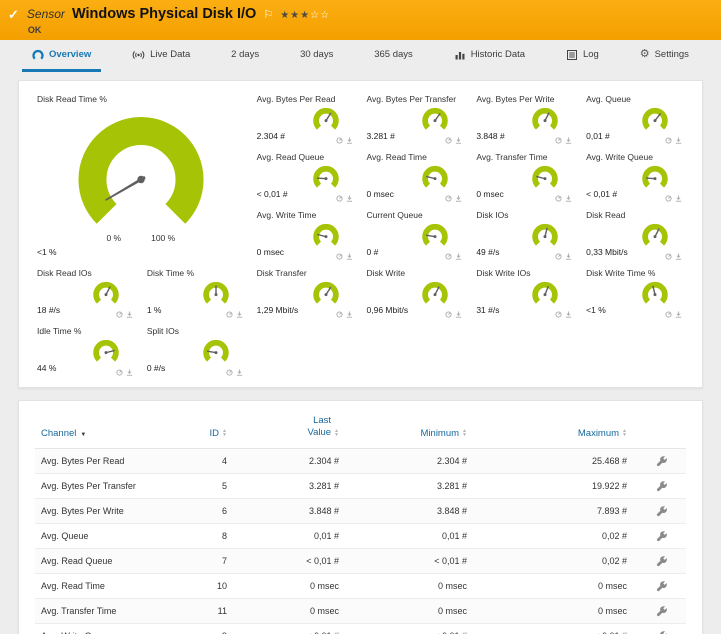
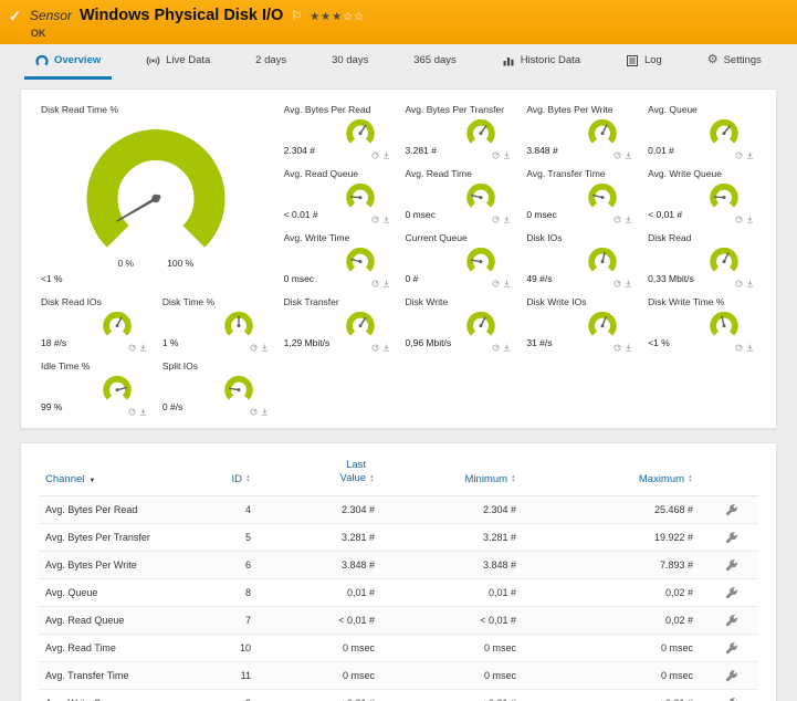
  ✓
  Sensor
  Windows Physical Disk I/O
  ⚐
  ★★★☆☆
  OK
  Overview
  Live Data
  2 days
  30 days
  365 days
  Historic Data
  Log
  ⚙
  Settings
  Disk Read Time %
  0 %
  100 %
  <1 %
  Avg. Bytes Per Read
  2.304 #
  Avg. Bytes Per Transfer
  3.281 #
  Avg. Bytes Per Write
  3.848 #
  Avg. Queue
  0,01 #
  Avg. Read Queue
  < 0,01 #
  Avg. Read Time
  0 msec
  Avg. Transfer Time
  0 msec
  Avg. Write Queue
  < 0,01 #
  Avg. Write Time
  0 msec
  Current Queue
  0 #
  Disk IOs
  49 #/s
  Disk Read
  0,33 Mbit/s
  Disk Read IOs
  18 #/s
  Disk Time %
  1 %
  Disk Transfer
  1,29 Mbit/s
  Disk Write
  0,96 Mbit/s
  Disk Write IOs
  31 #/s
  Disk Write Time %
  <1 %
  Idle Time %
- 44 %
+ 99 %
  Split IOs
  0 #/s
  Channel
  ID
  Last Value
  Minimum
  Maximum
  Avg. Bytes Per Read
  4
  2.304 #
  2.304 #
  25.468 #
  Avg. Bytes Per Transfer
  5
  3.281 #
  3.281 #
  19.922 #
  Avg. Bytes Per Write
  6
  3.848 #
  3.848 #
  7.893 #
  Avg. Queue
  8
  0,01 #
  0,01 #
  0,02 #
  Avg. Read Queue
  7
  < 0,01 #
  < 0,01 #
  0,02 #
  Avg. Read Time
  10
  0 msec
  0 msec
  0 msec
  Avg. Transfer Time
  11
  0 msec
  0 msec
  0 msec
